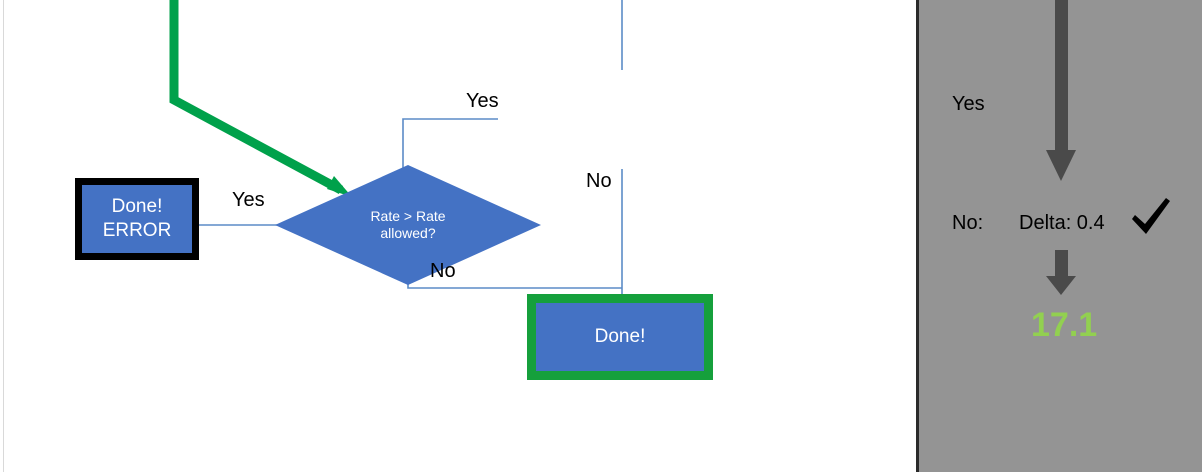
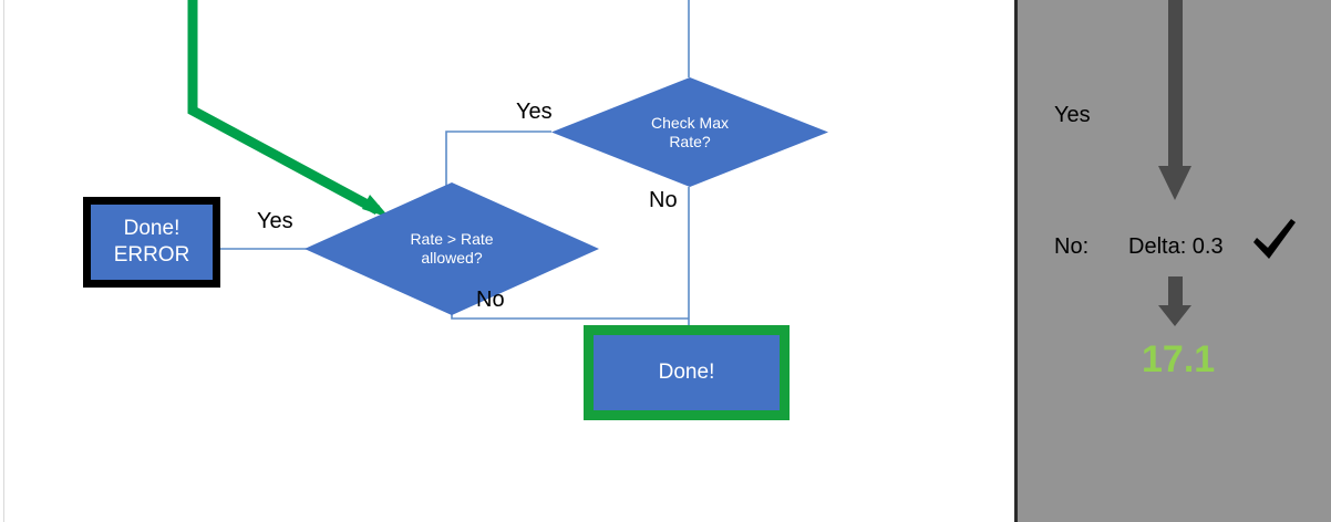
  Rate > Rate
  allowed?
+ Check Max
+ Rate?
  Done!
  ERROR
  Done!
  Yes
  Yes
  No
  No
  Yes
  No:
- Delta: 0.4
+ Delta: 0.3
  17.1
